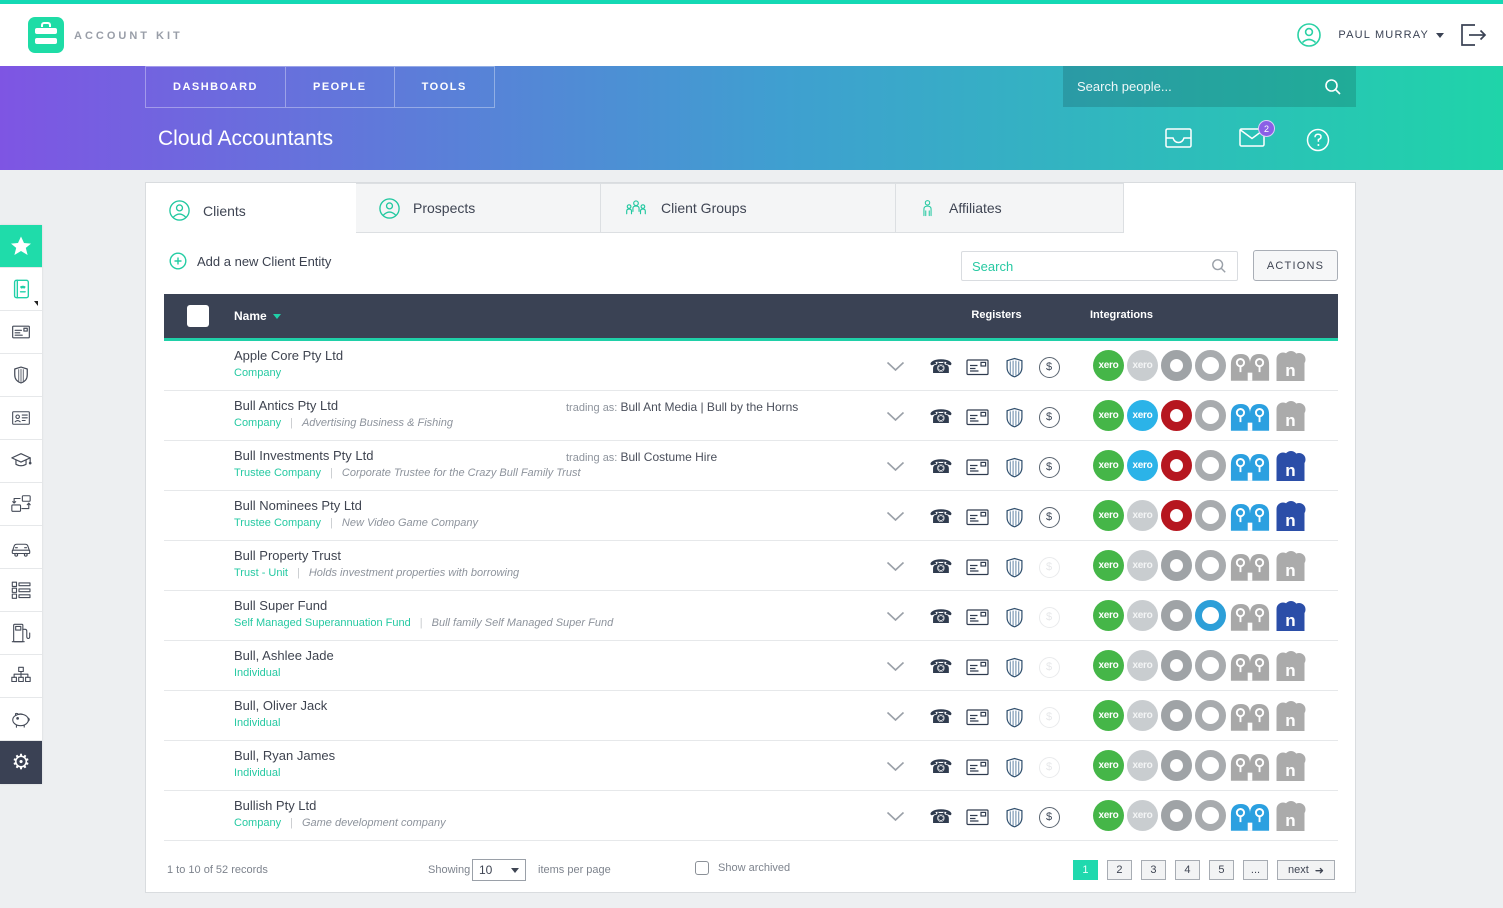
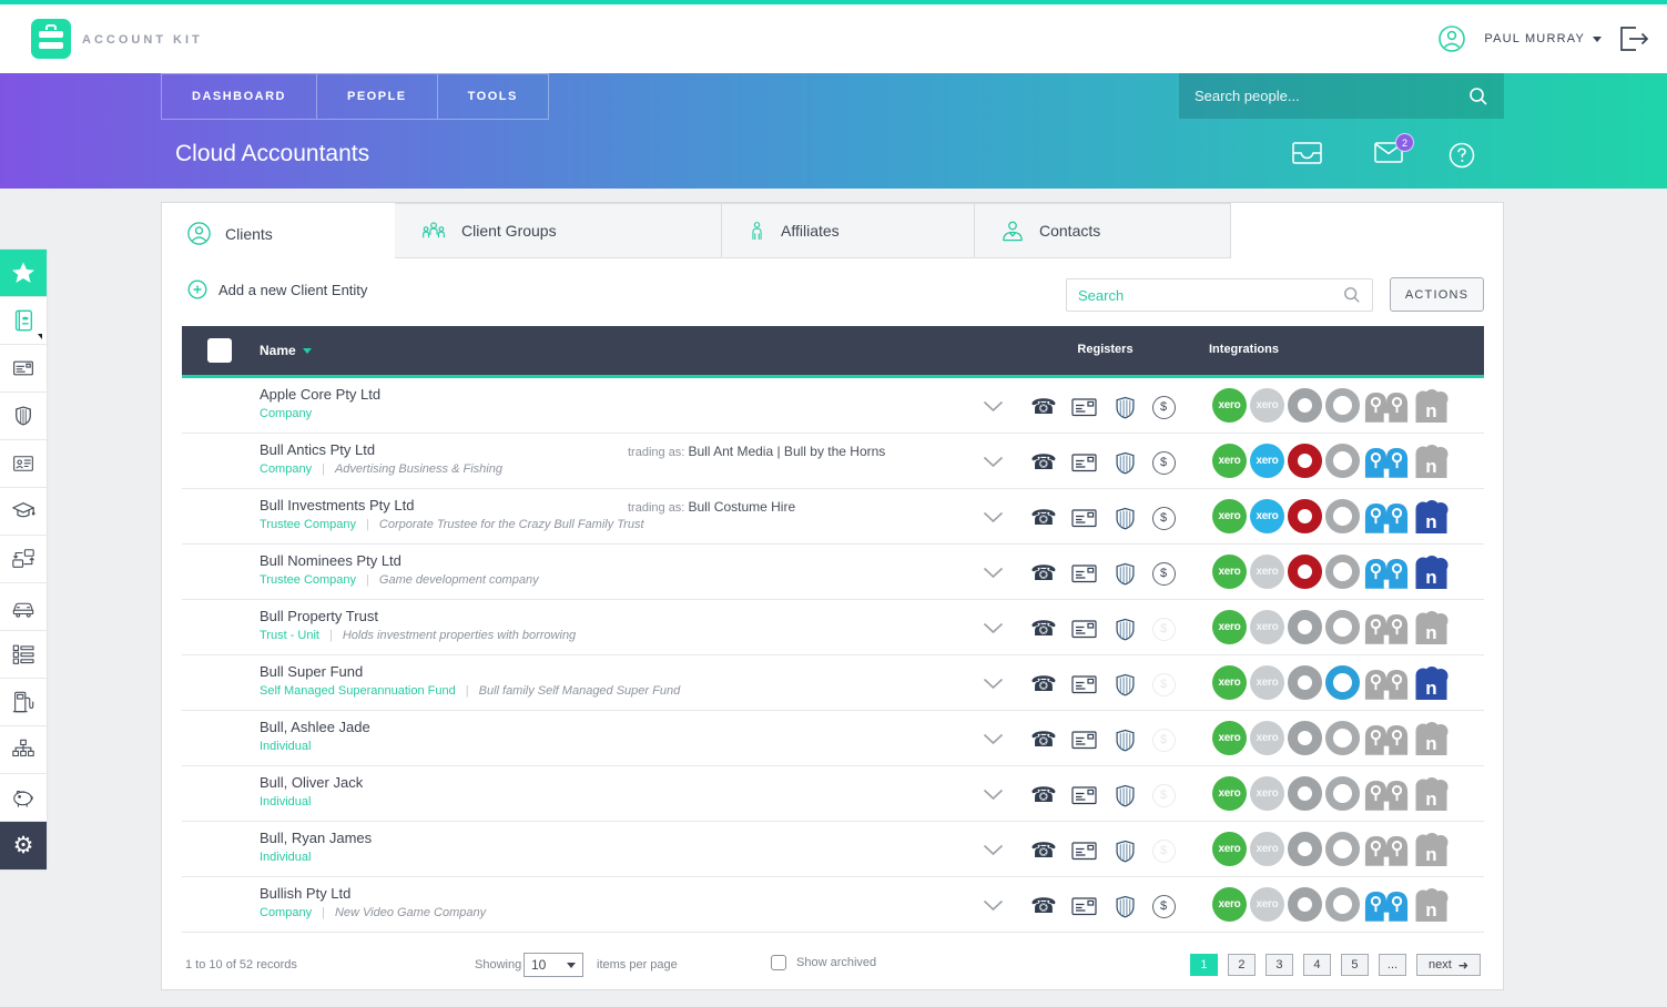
  ACCOUNT KIT
  PAUL MURRAY
  DASHBOARD
  PEOPLE
  TOOLS
  Search people...
  Cloud Accountants
  2
  ⚙
  Clients
- Prospects
  Client Groups
  Affiliates
+ Contacts
  Add a new Client Entity
  Search
  ACTIONS
  Name
  Registers
  Integrations
  Apple Core Pty Ltd
  Company
  ☎
  $
  xero
  xero
  n
  Bull Antics Pty Ltd
  Company
  |
  Advertising Business & Fishing
  trading as: Bull Ant Media | Bull by the Horns
  ☎
  $
  xero
  xero
  n
  Bull Investments Pty Ltd
  Trustee Company
  |
  Corporate Trustee for the Crazy Bull Family Trust
  trading as: Bull Costume Hire
  ☎
  $
  xero
  xero
  n
  Bull Nominees Pty Ltd
  Trustee Company
  |
- New Video Game Company
+ Game development company
  ☎
  $
  xero
  xero
  n
  Bull Property Trust
  Trust - Unit
  |
  Holds investment properties with borrowing
  ☎
  xero
  xero
  n
  Bull Super Fund
  Self Managed Superannuation Fund
  |
  Bull family Self Managed Super Fund
  ☎
  xero
  xero
  n
  Bull, Ashlee Jade
  Individual
  ☎
  xero
  xero
  n
  Bull, Oliver Jack
  Individual
  ☎
  xero
  xero
  n
  Bull, Ryan James
  Individual
  ☎
  xero
  xero
  n
  Bullish Pty Ltd
  Company
  |
- Game development company
+ New Video Game Company
  ☎
  $
  xero
  xero
  n
  1 to 10 of 52 records
  Showing
  10
  items per page
  Show archived
  1
  2
  3
  4
  5
  ...
  next
  ➜
